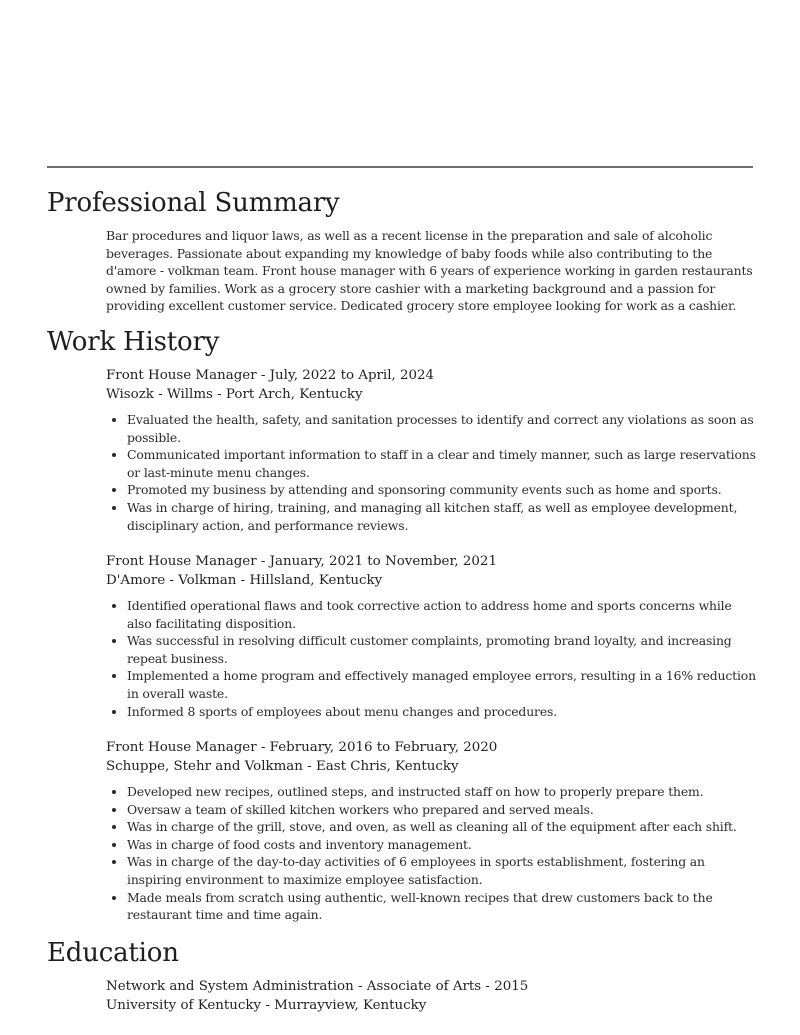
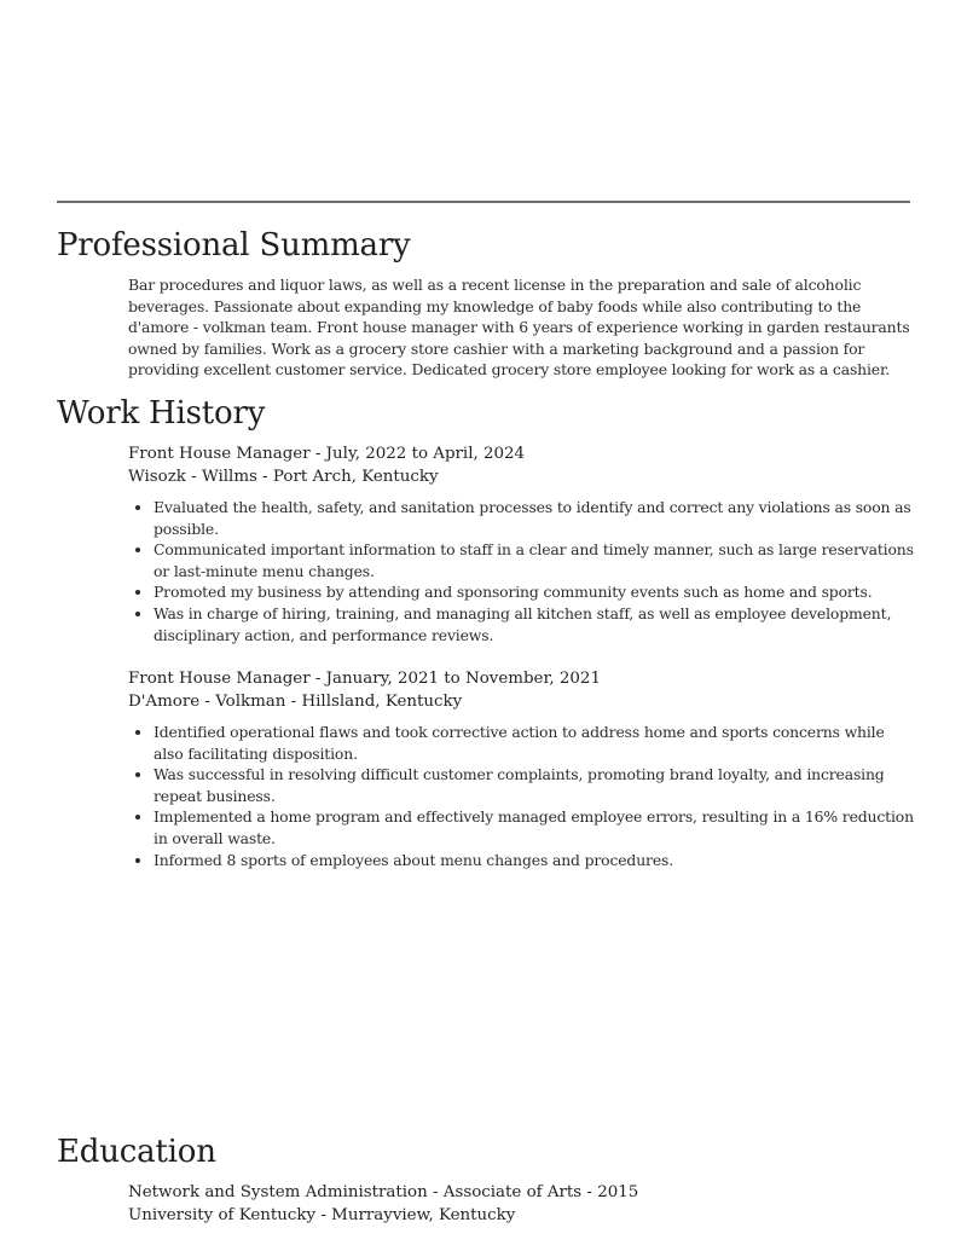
  Professional Summary
  Bar procedures and liquor laws, as well as a recent license in the preparation and sale of alcoholic beverages. Passionate about expanding my knowledge of baby foods while also contributing to the d'amore - volkman team. Front house manager with 6 years of experience working in garden restaurants owned by families. Work as a grocery store cashier with a marketing background and a passion for providing excellent customer service. Dedicated grocery store employee looking for work as a cashier.
  Work History
  Front House Manager - July, 2022 to April, 2024
  Wisozk - Willms - Port Arch, Kentucky
  Evaluated the health, safety, and sanitation processes to identify and correct any violations as soon as possible.
  Communicated important information to staff in a clear and timely manner, such as large reservations or last-minute menu changes.
  Promoted my business by attending and sponsoring community events such as home and sports.
  Was in charge of hiring, training, and managing all kitchen staff, as well as employee development, disciplinary action, and performance reviews.
  Front House Manager - January, 2021 to November, 2021
  D'Amore - Volkman - Hillsland, Kentucky
  Identified operational flaws and took corrective action to address home and sports concerns while also facilitating disposition.
  Was successful in resolving difficult customer complaints, promoting brand loyalty, and increasing repeat business.
  Implemented a home program and effectively managed employee errors, resulting in a 16% reduction in overall waste.
  Informed 8 sports of employees about menu changes and procedures.
- Front House Manager - February, 2016 to February, 2020
- Schuppe, Stehr and Volkman - East Chris, Kentucky
- Developed new recipes, outlined steps, and instructed staff on how to properly prepare them.
- Oversaw a team of skilled kitchen workers who prepared and served meals.
- Was in charge of the grill, stove, and oven, as well as cleaning all of the equipment after each shift.
- Was in charge of food costs and inventory management.
- Was in charge of the day-to-day activities of 6 employees in sports establishment, fostering an inspiring environment to maximize employee satisfaction.
- Made meals from scratch using authentic, well-known recipes that drew customers back to the restaurant time and time again.
  Education
  Network and System Administration - Associate of Arts - 2015
  University of Kentucky - Murrayview, Kentucky
